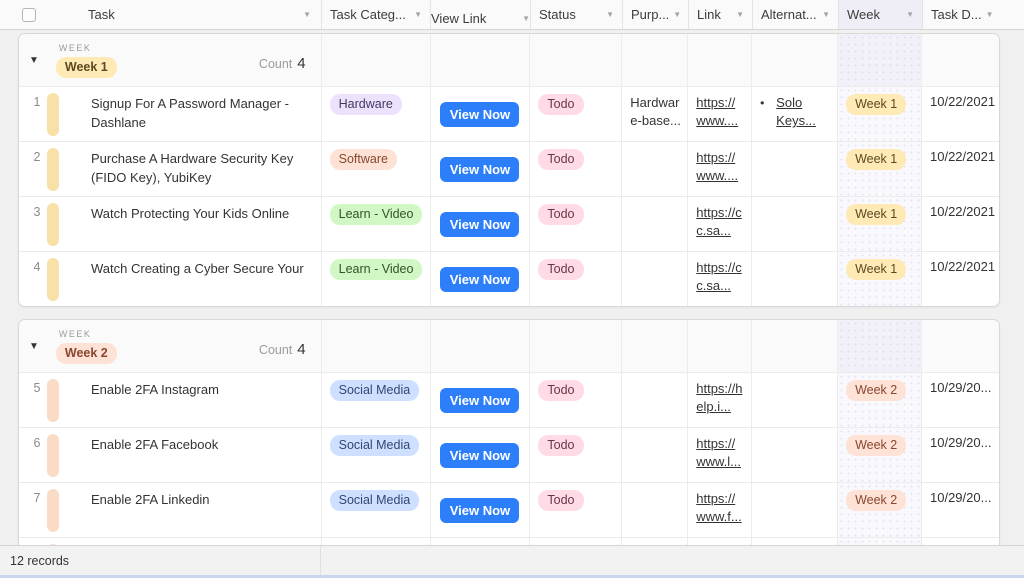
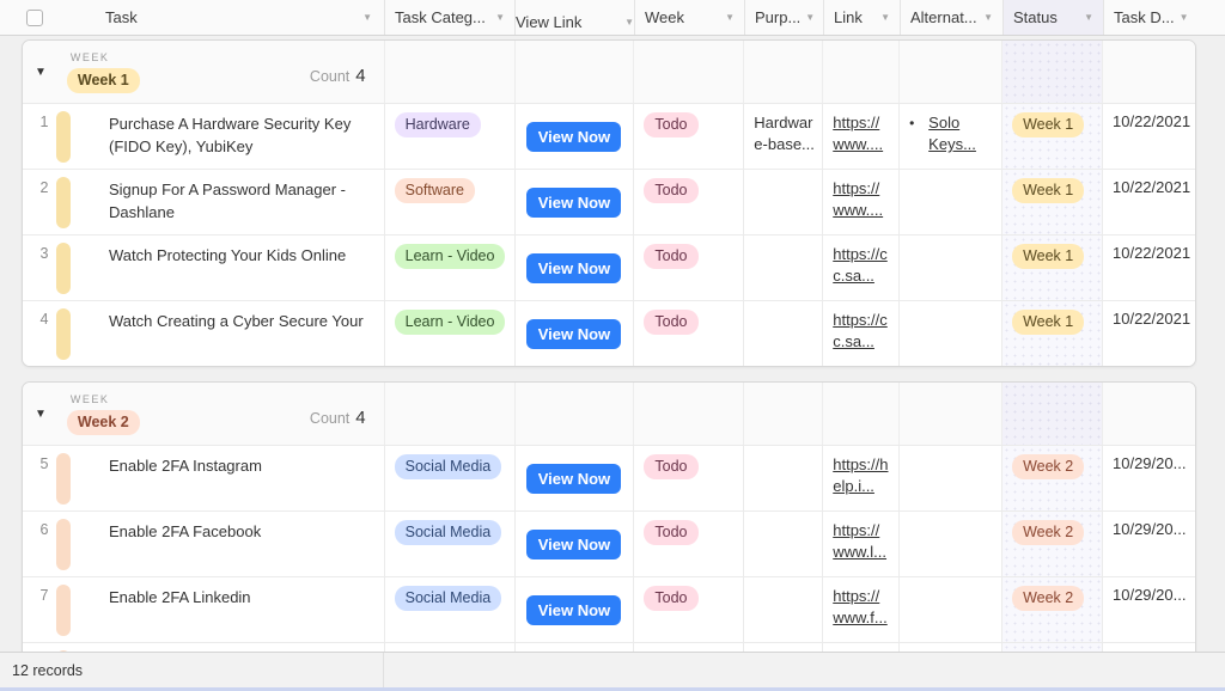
  Task
  ▼
  Task Categ...
  ▼
  View Link
  ▼
- Status
+ Week
  ▼
  Purp...
  ▼
  Link
  ▼
  Alternat...
  ▼
- Week
+ Status
  ▼
  Task D...
  ▼
  ▼
  WEEK
  Week 1
  Count 4
  1
- Signup For A Password Manager - Dashlane
+ Purchase A Hardware Security Key (FIDO Key), YubiKey
  Hardware
  View Now
  Todo
  Hardware-base...
  https://www....
  •
  Solo Keys...
  Week 1
  10/22/2021
  2
- Purchase A Hardware Security Key (FIDO Key), YubiKey
+ Signup For A Password Manager - Dashlane
  Software
  View Now
  Todo
  https://www....
  Week 1
  10/22/2021
  3
  Watch Protecting Your Kids Online
  Learn - Video
  View Now
  Todo
  https://cc.sa...
  Week 1
  10/22/2021
  4
  Watch Creating a Cyber Secure Your
  Learn - Video
  View Now
  Todo
  https://cc.sa...
  Week 1
  10/22/2021
  ▼
  WEEK
  Week 2
  Count 4
  5
  Enable 2FA Instagram
  Social Media
  View Now
  Todo
  https://help.i...
  Week 2
  10/29/20...
  6
  Enable 2FA Facebook
  Social Media
  View Now
  Todo
  https://www.l...
  Week 2
  10/29/20...
  7
  Enable 2FA Linkedin
  Social Media
  View Now
  Todo
  https://www.f...
  Week 2
  10/29/20...
  12 records
